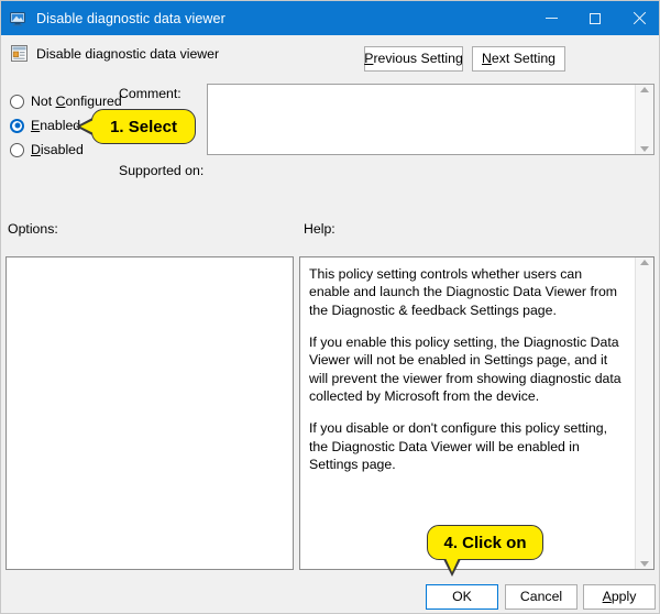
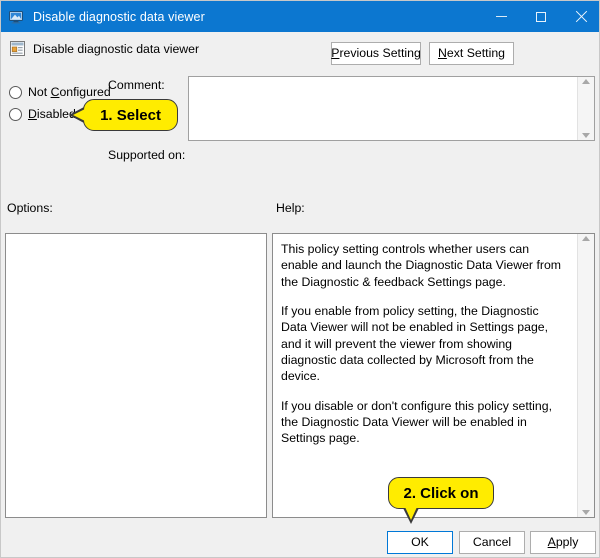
  Disable diagnostic data viewer
  Disable diagnostic data viewer
  Previous Setting
  Next Setting
  Not Configured
- Enabled
  Disabled
  Comment:
  Supported on:
  Options:
  Help:
  This policy setting controls whether users can enable and launch the Diagnostic Data Viewer from the Diagnostic & feedback Settings page.
- If you enable this policy setting, the Diagnostic Data Viewer will not be enabled in Settings page, and it will prevent the viewer from showing diagnostic data collected by Microsoft from the device.
+ If you enable from policy setting, the Diagnostic Data Viewer will not be enabled in Settings page, and it will prevent the viewer from showing diagnostic data collected by Microsoft from the device.
  If you disable or don't configure this policy setting, the Diagnostic Data Viewer will be enabled in Settings page.
  OK
  Cancel
  Apply
  1. Select
- 4. Click on
+ 2. Click on
